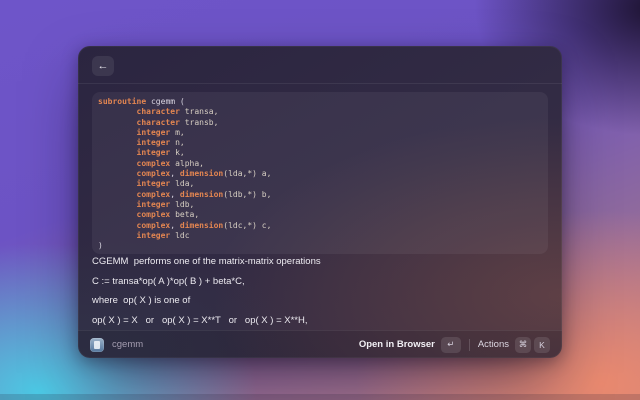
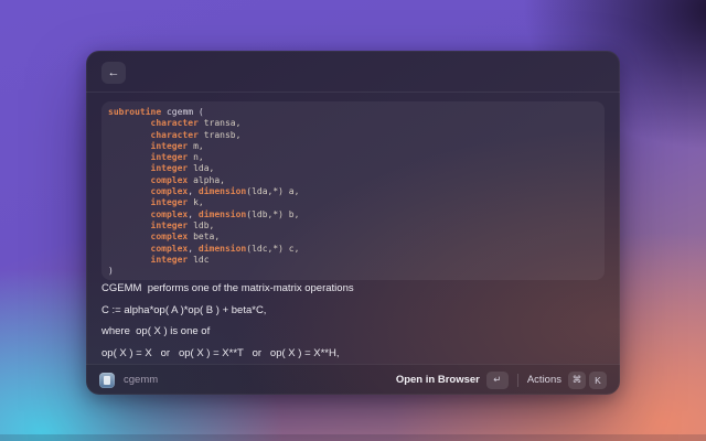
  ←
  subroutine cgemm (
  character transa,
  character transb,
  integer m,
  integer n,
- integer k,
+ integer lda,
  complex alpha,
  complex, dimension(lda,*) a,
- integer lda,
+ integer k,
  complex, dimension(ldb,*) b,
  integer ldb,
  complex beta,
  complex, dimension(ldc,*) c,
  integer ldc
  )
  CGEMM performs one of the matrix-matrix operations
- C := transa*op( A )*op( B ) + beta*C,
+ C := alpha*op( A )*op( B ) + beta*C,
  where op( X ) is one of
  op( X ) = X or op( X ) = X**T or op( X ) = X**H,
  cgemm
  Open in Browser
  ↵
  Actions
  ⌘
  K
